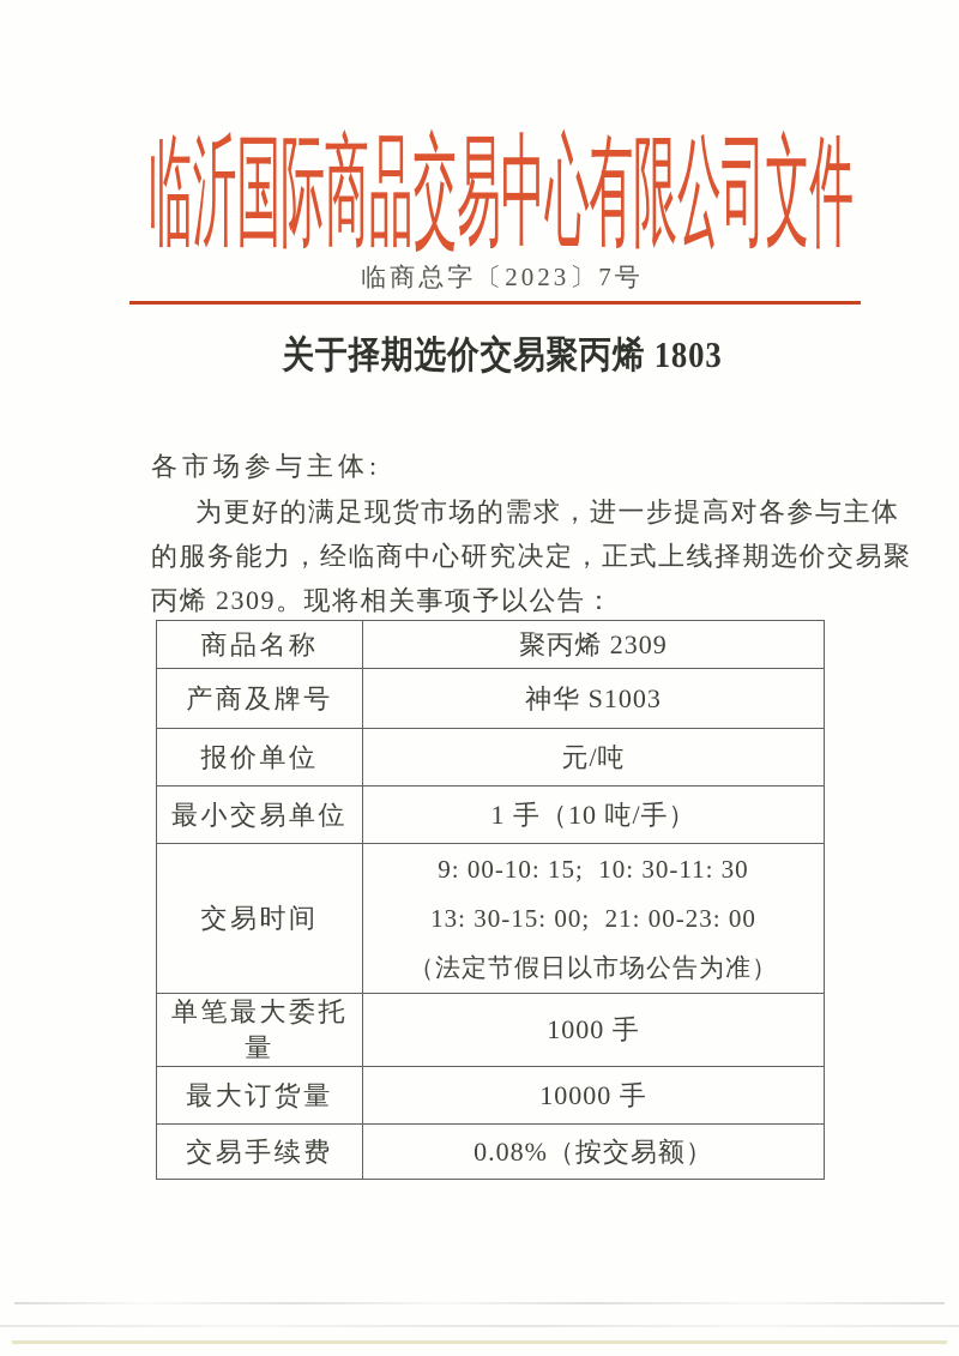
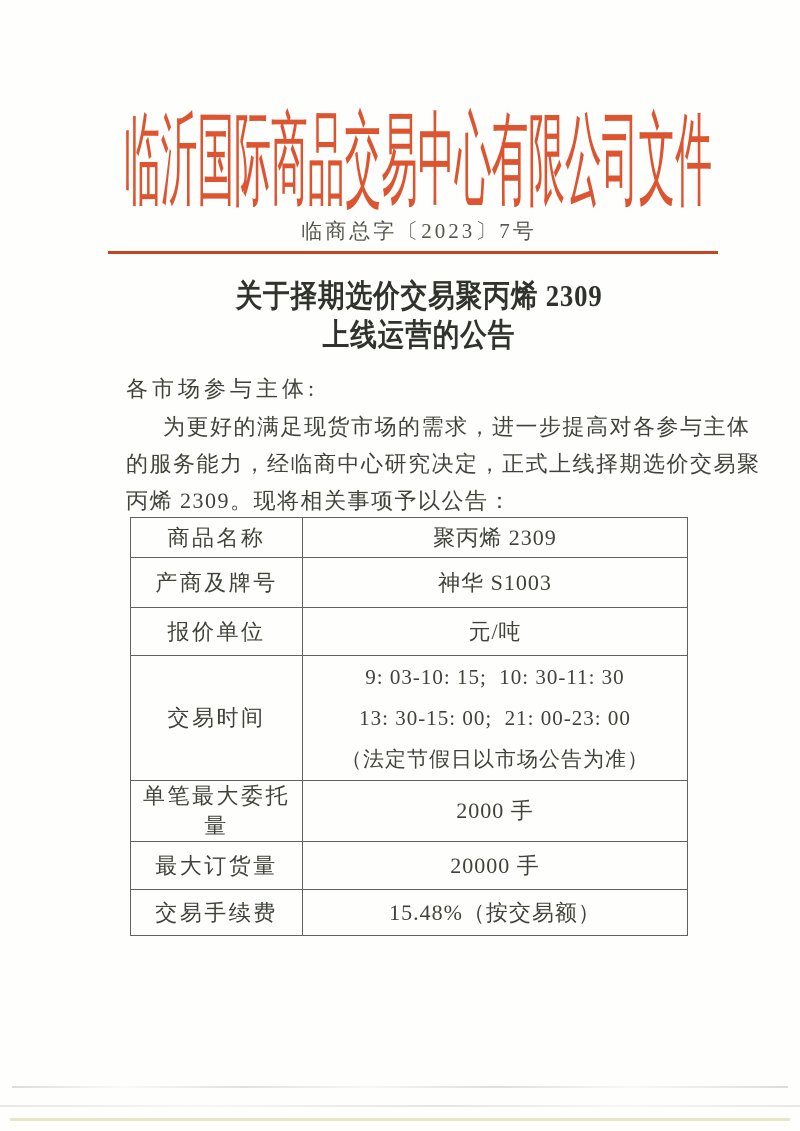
  临沂国际商品交易中心有限公司文件
  临商总字〔2023〕7号
- 关于择期选价交易聚丙烯 1803
+ 关于择期选价交易聚丙烯 2309
+ 上线运营的公告
  各市场参与主体:
  为更好的满足现货市场的需求，进一步提高对各参与主体
  的服务能力，经临商中心研究决定，正式上线择期选价交易聚
  丙烯 2309。现将相关事项予以公告：
  商品名称	聚丙烯 2309
  产商及牌号	神华 S1003
  报价单位	元/吨
- 最小交易单位	1 手（10 吨/手）
- 交易时间	9: 00-10: 15; 10: 30-11: 30 13: 30-15: 00; 21: 00-23: 00 （法定节假日以市场公告为准）
+ 交易时间	9: 03-10: 15; 10: 30-11: 30 13: 30-15: 00; 21: 00-23: 00 （法定节假日以市场公告为准）
- 单笔最大委托量	1000 手
+ 单笔最大委托量	2000 手
- 最大订货量	10000 手
+ 最大订货量	20000 手
- 交易手续费	0.08%（按交易额）
+ 交易手续费	15.48%（按交易额）
